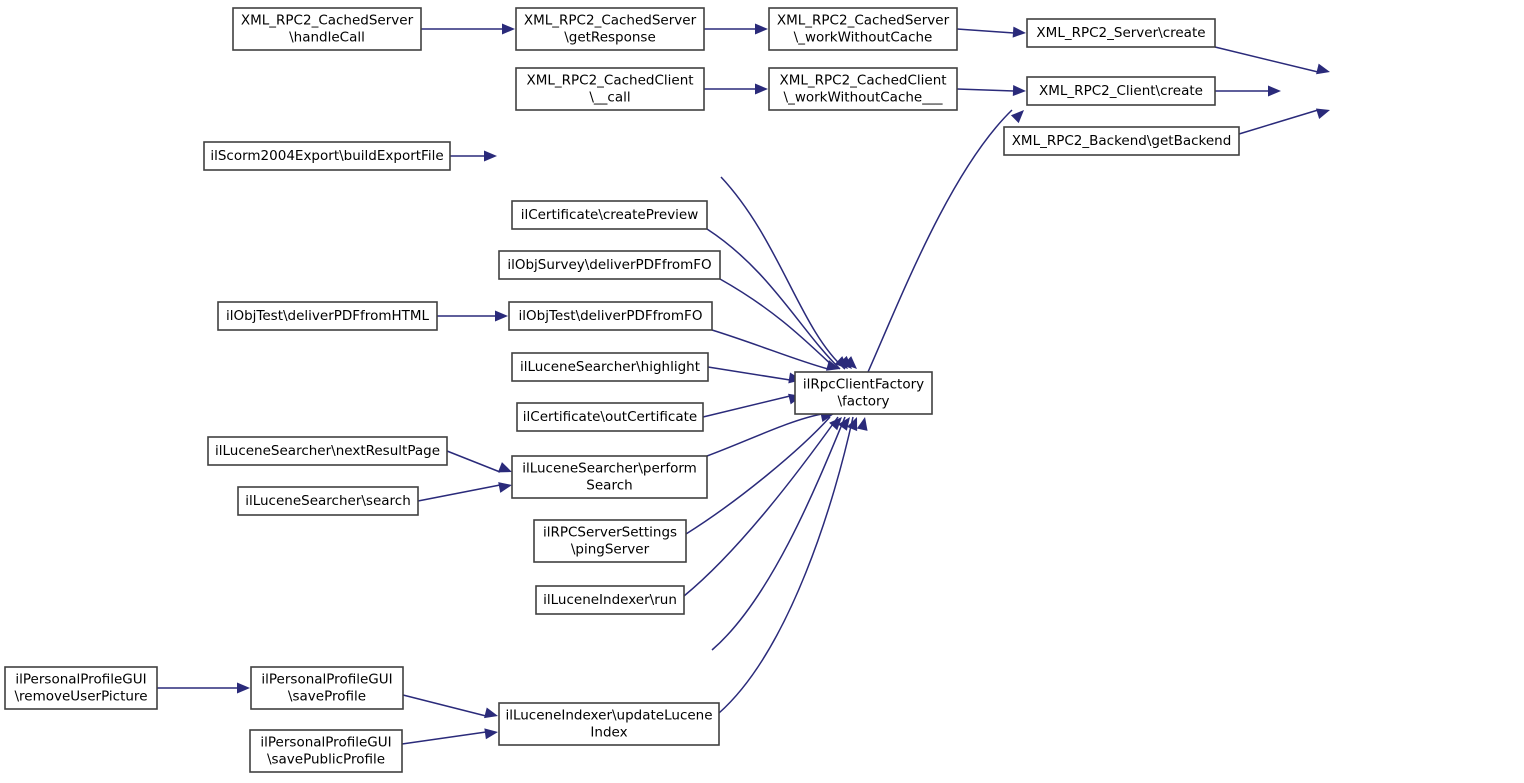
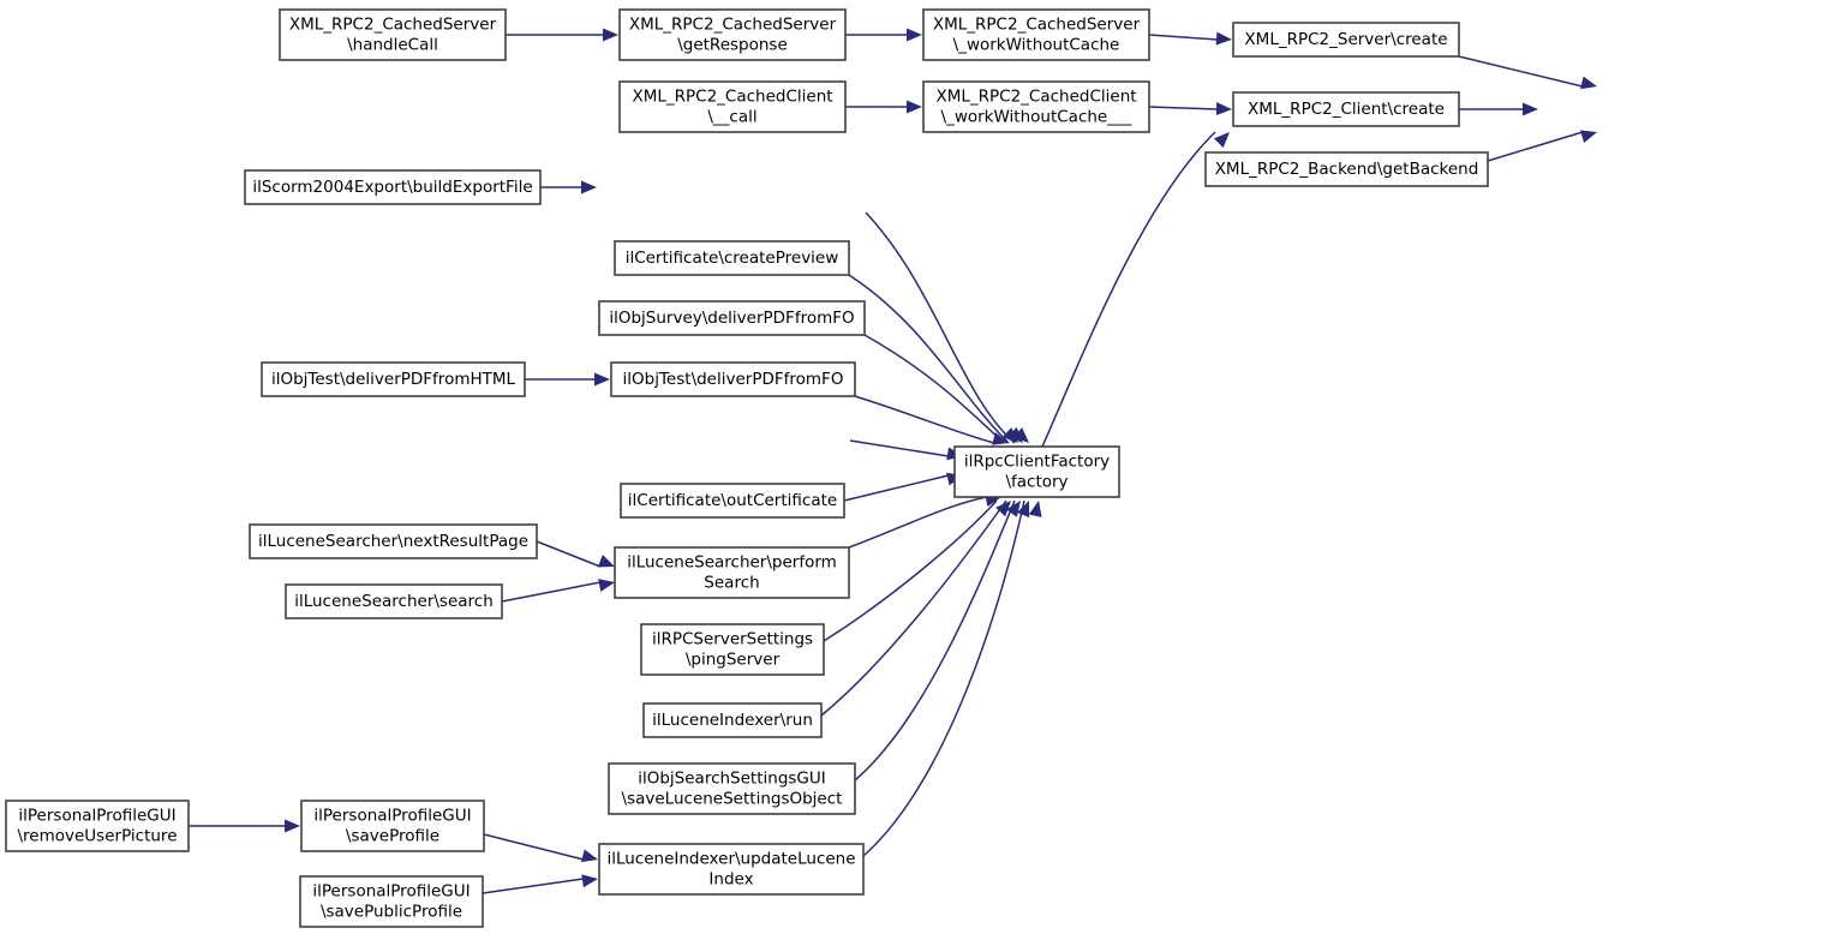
  XML_RPC2_CachedServer
  \handleCall
  XML_RPC2_CachedServer
  \getResponse
  XML_RPC2_CachedServer
  \_workWithoutCache
  XML_RPC2_Server\create
  XML_RPC2_CachedClient
  \__call
  XML_RPC2_CachedClient
  \_workWithoutCache___
  XML_RPC2_Client\create
  XML_RPC2_Backend\getBackend
  ilScorm2004Export\buildExportFile
  ilCertificate\createPreview
  ilObjSurvey\deliverPDFfromFO
  ilObjTest\deliverPDFfromHTML
  ilObjTest\deliverPDFfromFO
- ilLuceneSearcher\highlight
  ilCertificate\outCertificate
  ilLuceneSearcher\nextResultPage
  ilLuceneSearcher\perform
  Search
  ilLuceneSearcher\search
  ilRPCServerSettings
  \pingServer
  ilLuceneIndexer\run
+ ilObjSearchSettingsGUI
+ \saveLuceneSettingsObject
  ilPersonalProfileGUI
  \removeUserPicture
  ilPersonalProfileGUI
  \saveProfile
  ilPersonalProfileGUI
  \savePublicProfile
  ilLuceneIndexer\updateLucene
  Index
  ilRpcClientFactory
  \factory
